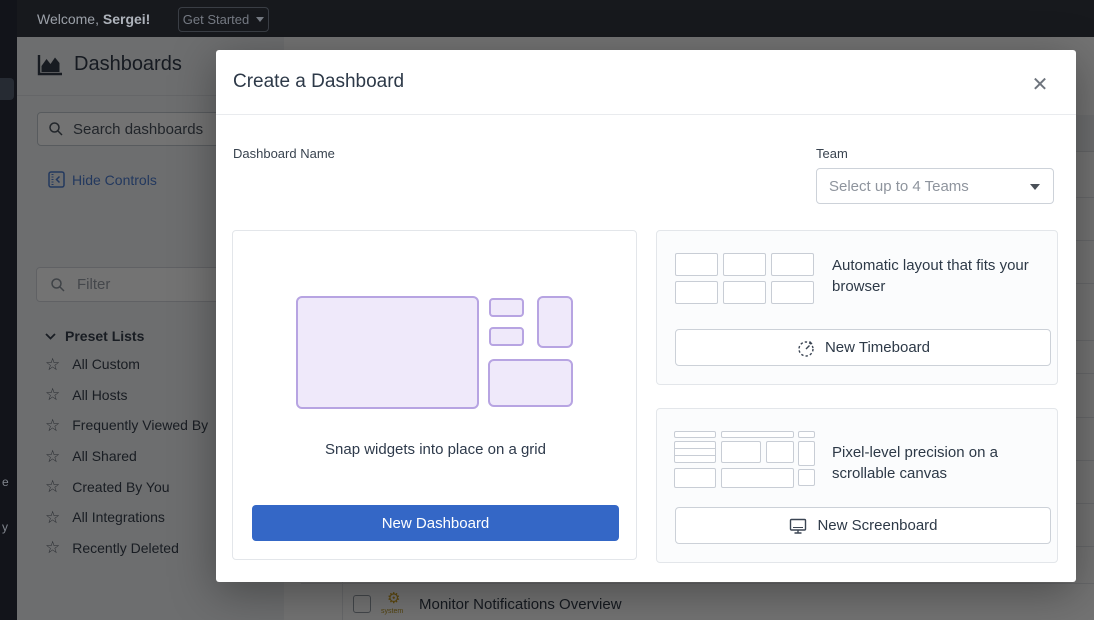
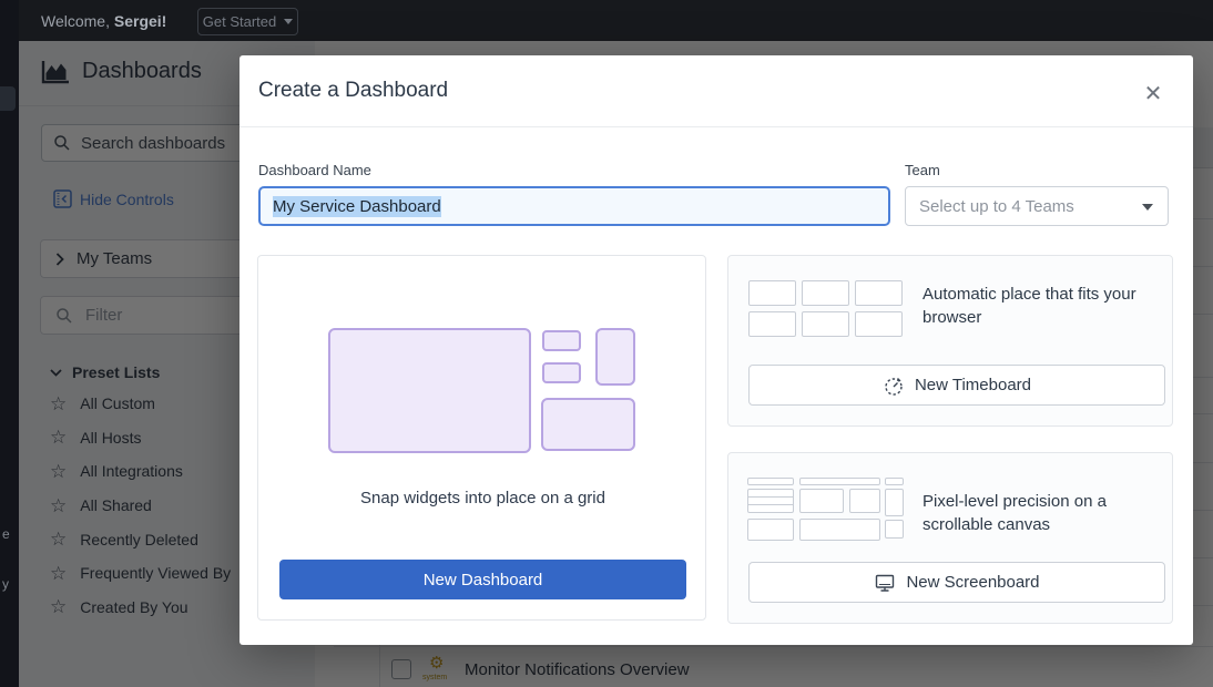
  Welcome, Sergei!
  Get Started
  e
  y
  Dashboards
  Search dashboards
  Hide Controls
+ My Teams
  Filter
  Preset Lists
  ☆
  All Custom
  ☆
  All Hosts
  ☆
- Frequently Viewed By
+ All Integrations
  ☆
  All Shared
  ☆
- Created By You
+ Recently Deleted
  ☆
- All Integrations
+ Frequently Viewed By
  ☆
- Recently Deleted
+ Created By You
  ⚙
  Monitor Notifications Overview
  Create a Dashboard
  ✕
  Dashboard Name
+ My Service Dashboard
  Team
  Select up to 4 Teams
  Snap widgets into place on a grid
  New Dashboard
- Automatic layout that fits your browser
+ Automatic place that fits your browser
  New Timeboard
  Pixel-level precision on a scrollable canvas
  New Screenboard
